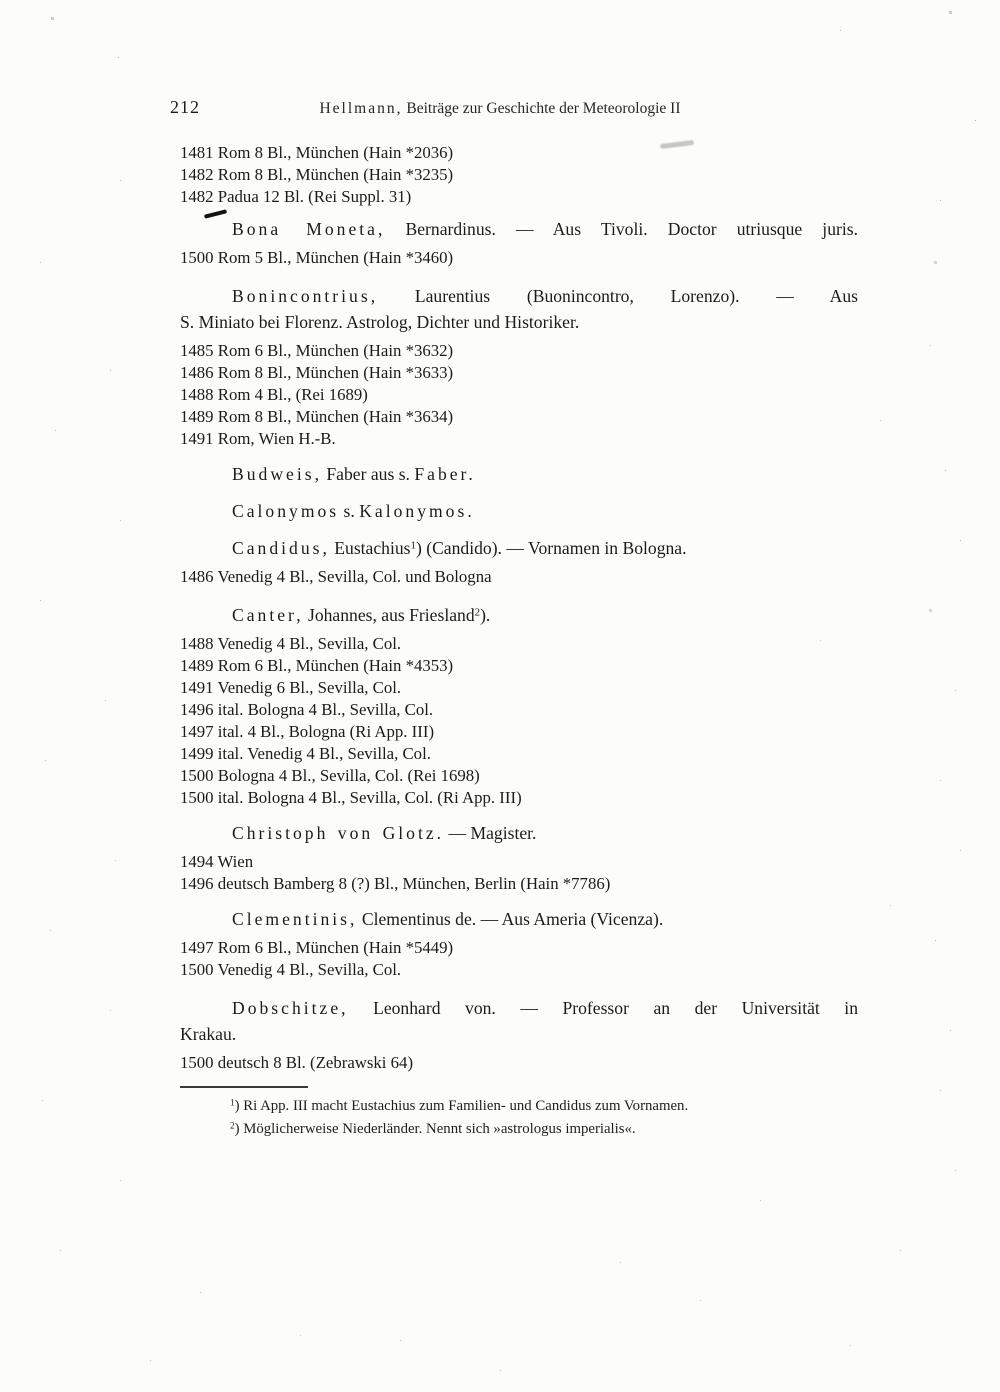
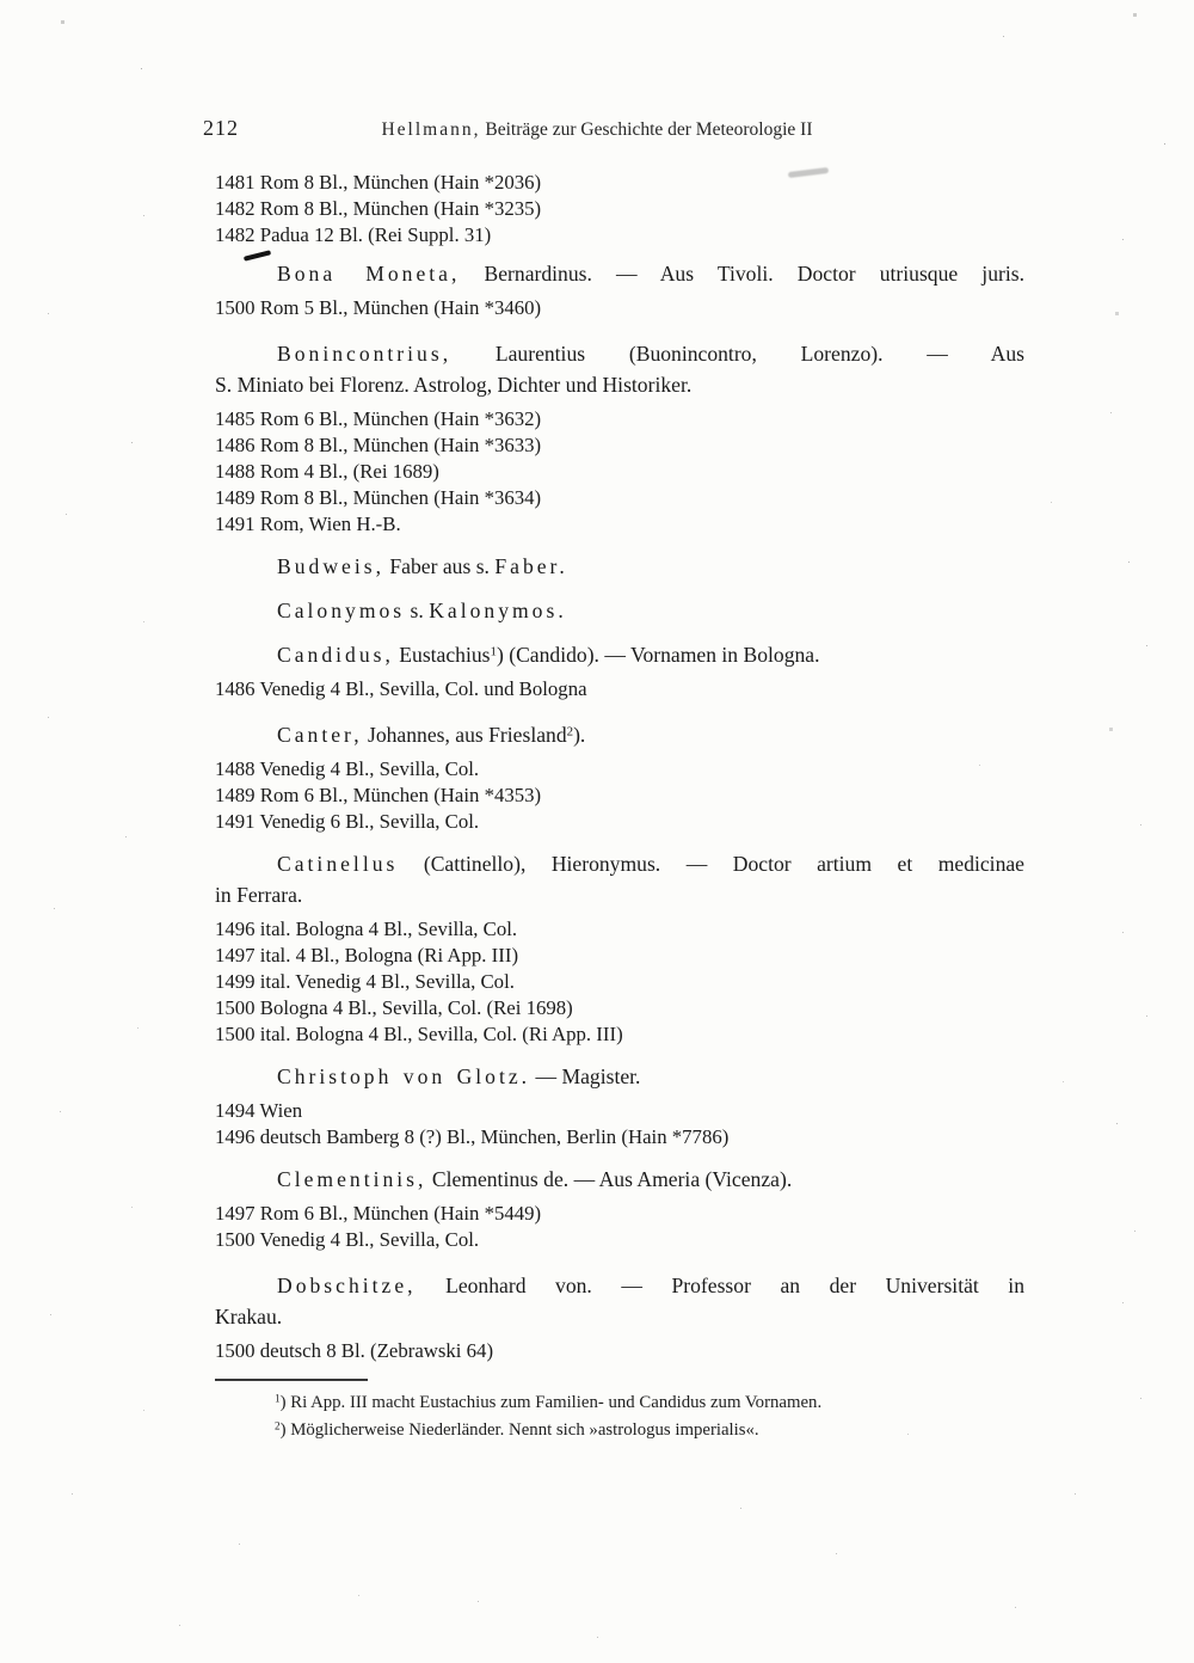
  212
  Hellmann, Beiträge zur Geschichte der Meteorologie II
  1481 Rom 8 Bl., München (Hain *2036)
  1482 Rom 8 Bl., München (Hain *3235)
  1482 Padua 12 Bl. (Rei Suppl. 31)
  Bona Moneta, Bernardinus. — Aus Tivoli. Doctor utriusque juris.
  1500 Rom 5 Bl., München (Hain *3460)
  Bonincontrius, Laurentius (Buonincontro, Lorenzo). — Aus
  S. Miniato bei Florenz. Astrolog, Dichter und Historiker.
  1485 Rom 6 Bl., München (Hain *3632)
  1486 Rom 8 Bl., München (Hain *3633)
  1488 Rom 4 Bl., (Rei 1689)
  1489 Rom 8 Bl., München (Hain *3634)
  1491 Rom, Wien H.-B.
  Budweis, Faber aus s. Faber.
  Calonymos s. Kalonymos.
  Candidus, Eustachius1) (Candido). — Vornamen in Bologna.
  1486 Venedig 4 Bl., Sevilla, Col. und Bologna
  Canter, Johannes, aus Friesland2).
  1488 Venedig 4 Bl., Sevilla, Col.
  1489 Rom 6 Bl., München (Hain *4353)
  1491 Venedig 6 Bl., Sevilla, Col.
+ Catinellus (Cattinello), Hieronymus. — Doctor artium et medicinae
+ in Ferrara.
  1496 ital. Bologna 4 Bl., Sevilla, Col.
  1497 ital. 4 Bl., Bologna (Ri App. III)
  1499 ital. Venedig 4 Bl., Sevilla, Col.
  1500 Bologna 4 Bl., Sevilla, Col. (Rei 1698)
  1500 ital. Bologna 4 Bl., Sevilla, Col. (Ri App. III)
  Christoph von Glotz. — Magister.
  1494 Wien
  1496 deutsch Bamberg 8 (?) Bl., München, Berlin (Hain *7786)
  Clementinis, Clementinus de. — Aus Ameria (Vicenza).
  1497 Rom 6 Bl., München (Hain *5449)
  1500 Venedig 4 Bl., Sevilla, Col.
  Dobschitze, Leonhard von. — Professor an der Universität in
  Krakau.
  1500 deutsch 8 Bl. (Zebrawski 64)
  1) Ri App. III macht Eustachius zum Familien- und Candidus zum Vornamen.
  2) Möglicherweise Niederländer. Nennt sich »astrologus imperialis«.
